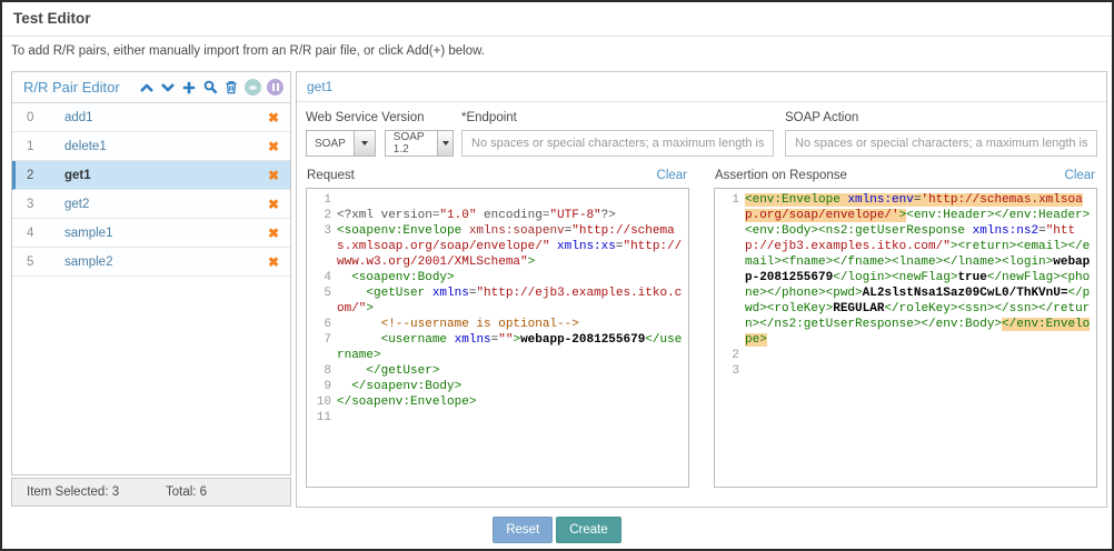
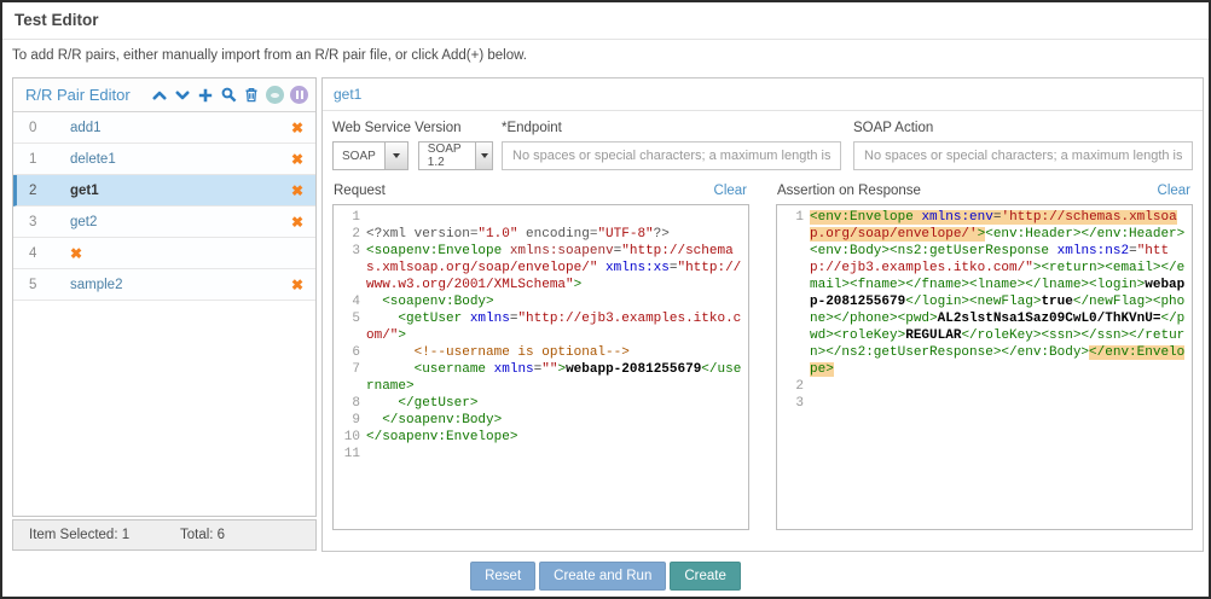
  Test Editor
  To add R/R pairs, either manually import from an R/R pair file, or click Add(+) below.
  R/R Pair Editor
  0
  add1
  ✖
  1
  delete1
  ✖
  2
  get1
  ✖
  3
  get2
  ✖
  4
- sample1
  ✖
  5
  sample2
  ✖
- Item Selected: 3
+ Item Selected: 1
  Total: 6
  get1
  Web Service Version
  SOAP
  SOAP 1.2
  *Endpoint
  No spaces or special characters; a maximum length is
  SOAP Action
  No spaces or special characters; a maximum length is
  Request
  Clear
  1
  2
  <?xml version="1.0" encoding="UTF-8"?>
  3
  <soapenv:Envelope xmlns:soapenv="http://schemas.xmlsoap.org/soap/envelope/" xmlns:xs="http://www.w3.org/2001/XMLSchema">
  4
  <soapenv:Body>
  5
  <getUser xmlns="http://ejb3.examples.itko.com/">
  6
  <!--username is optional-->
  7
  <username xmlns="">webapp-2081255679</username>
  8
  </getUser>
  9
  </soapenv:Body>
  10
  </soapenv:Envelope>
  11
  Assertion on Response
  Clear
  1
  <env:Envelope xmlns:env='http://schemas.xmlsoap.org/soap/envelope/'><env:Header></env:Header><env:Body><ns2:getUserResponse xmlns:ns2="http://ejb3.examples.itko.com/"><return><email></email><fname></fname><lname></lname><login>webapp-2081255679</login><newFlag>true</newFlag><phone></phone><pwd>AL2slstNsa1Saz09CwL0/ThKVnU=</pwd><roleKey>REGULAR</roleKey><ssn></ssn></return></ns2:getUserResponse></env:Body></env:Envelope>
  2
  3
  Reset
+ Create and Run
  Create
